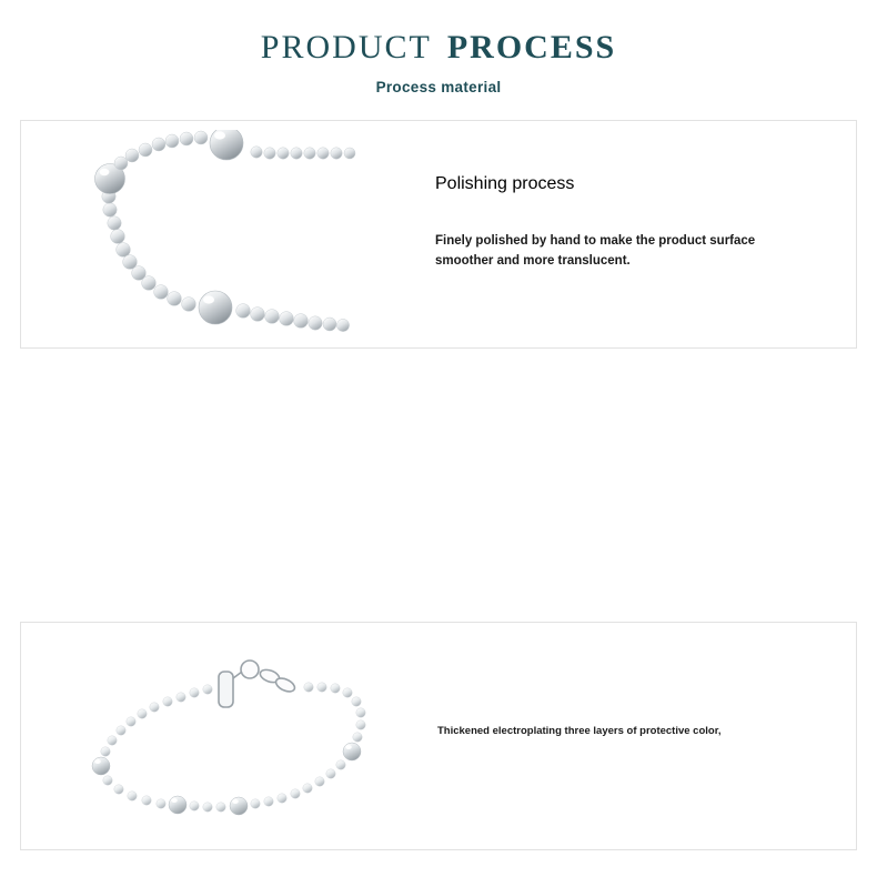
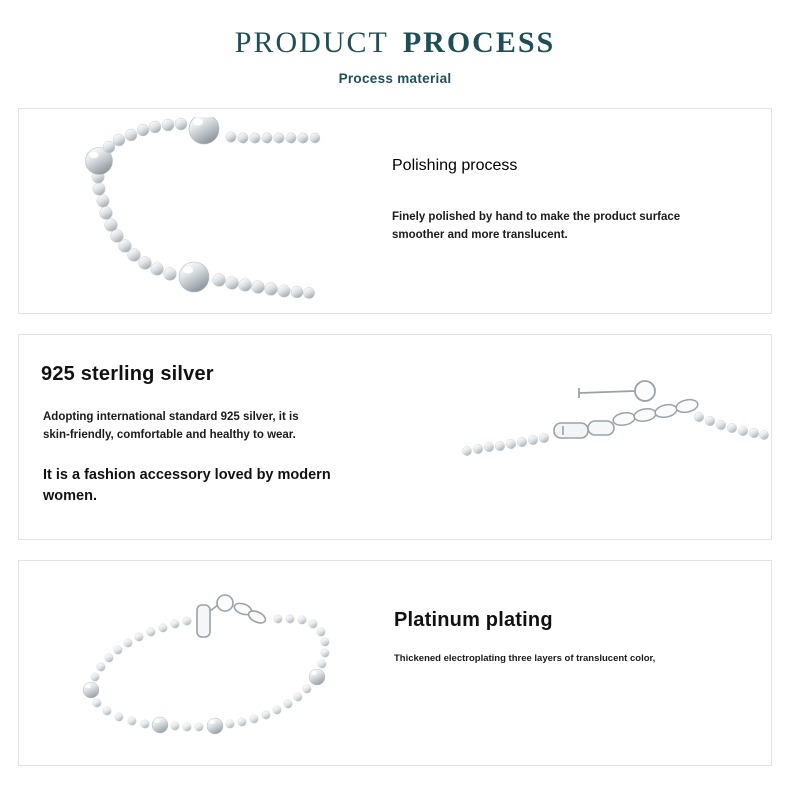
  PRODUCT PROCESS
  Process material
  Polishing process
  Finely polished by hand to make the product surface smoother and more translucent.
+ 925 sterling silver
+ Adopting international standard 925 silver, it is skin-friendly, comfortable and healthy to wear.
+ It is a fashion accessory loved by modern women.
+ Platinum plating
- Thickened electroplating three layers of protective color,
+ Thickened electroplating three layers of translucent color,
